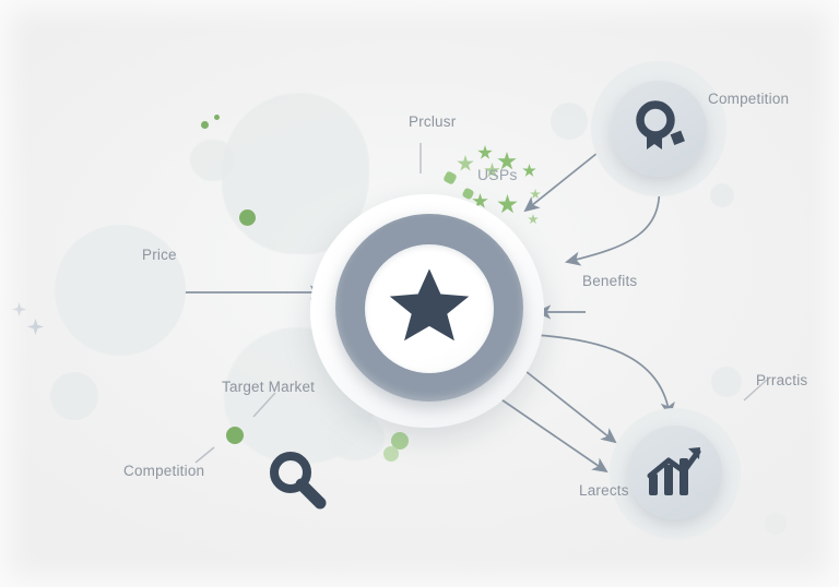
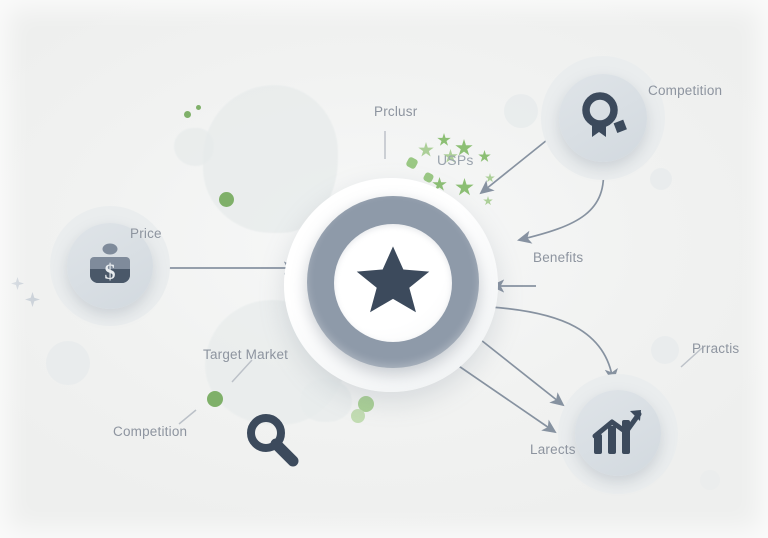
+ $
  Price
  Competition
  Larects
  Prclusr
  USPs
  Benefits
  Prractis
  Target Market
  Competition
